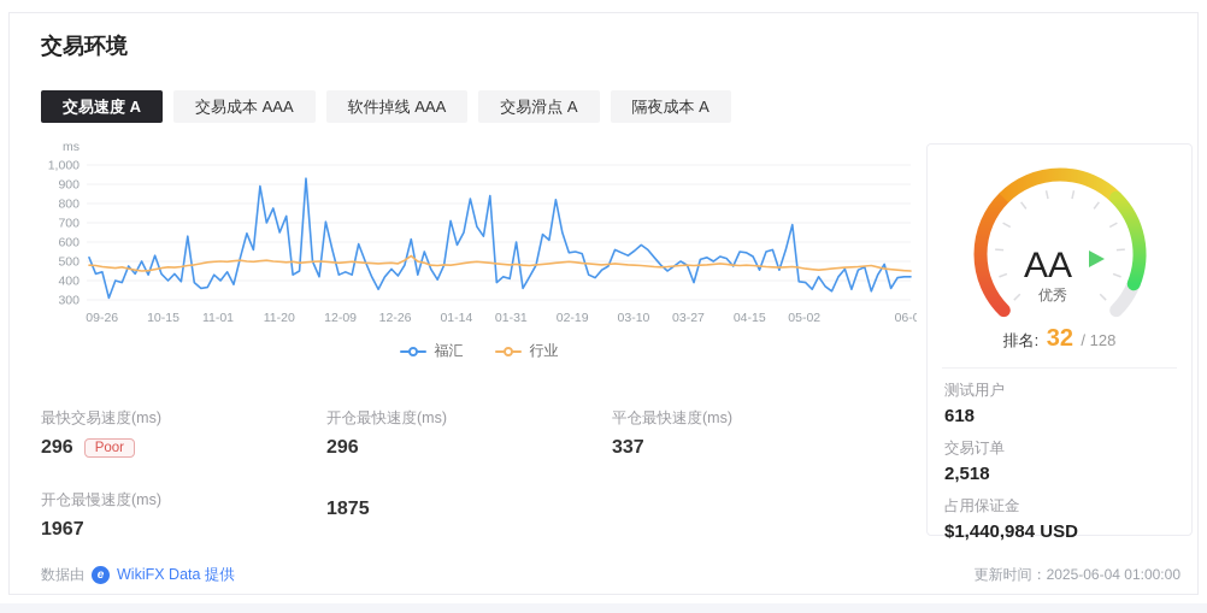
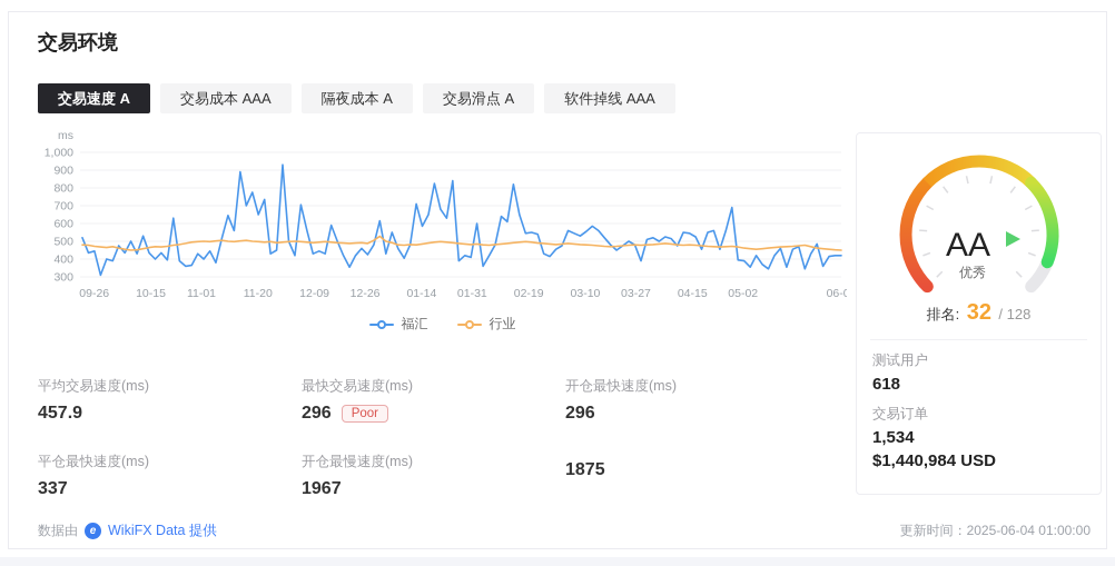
  交易环境
  交易速度 A
  交易成本 AAA
- 软件掉线 AAA
+ 隔夜成本 A
  交易滑点 A
- 隔夜成本 A
+ 软件掉线 AAA
  1,000
  900
  800
  700
  600
  500
  400
  300
  ms
  09-26
  10-15
  11-01
  11-20
  12-09
  12-26
  01-14
  01-31
  02-19
  03-10
  03-27
  04-15
  05-02
  06-0
  福汇
  行业
+ 平均交易速度(ms)
+ 457.9
  最快交易速度(ms)
  296
  Poor
  开仓最快速度(ms)
  296
  平仓最快速度(ms)
  337
  开仓最慢速度(ms)
  1967
  1875
  AA
  优秀
  排名: 32 / 128
  测试用户
  618
  交易订单
- 2,518
+ 1,534
- 占用保证金
  $1,440,984 USD
  数据由
  e
  WikiFX Data 提供
  更新时间：2025-06-04 01:00:00
